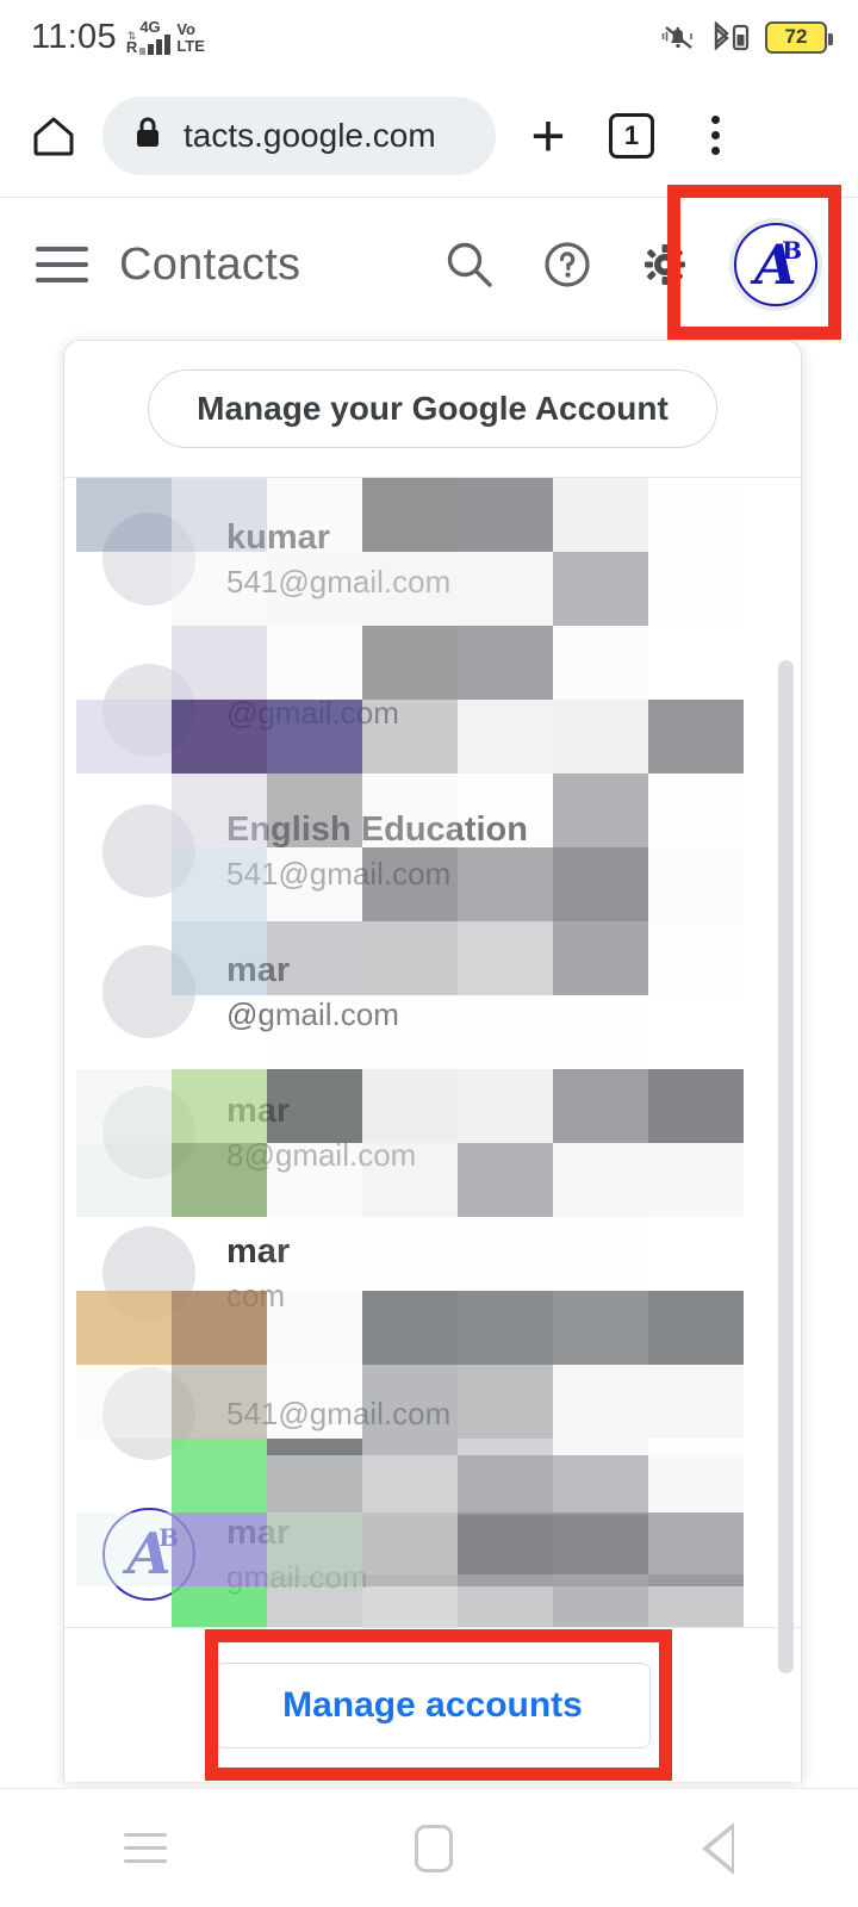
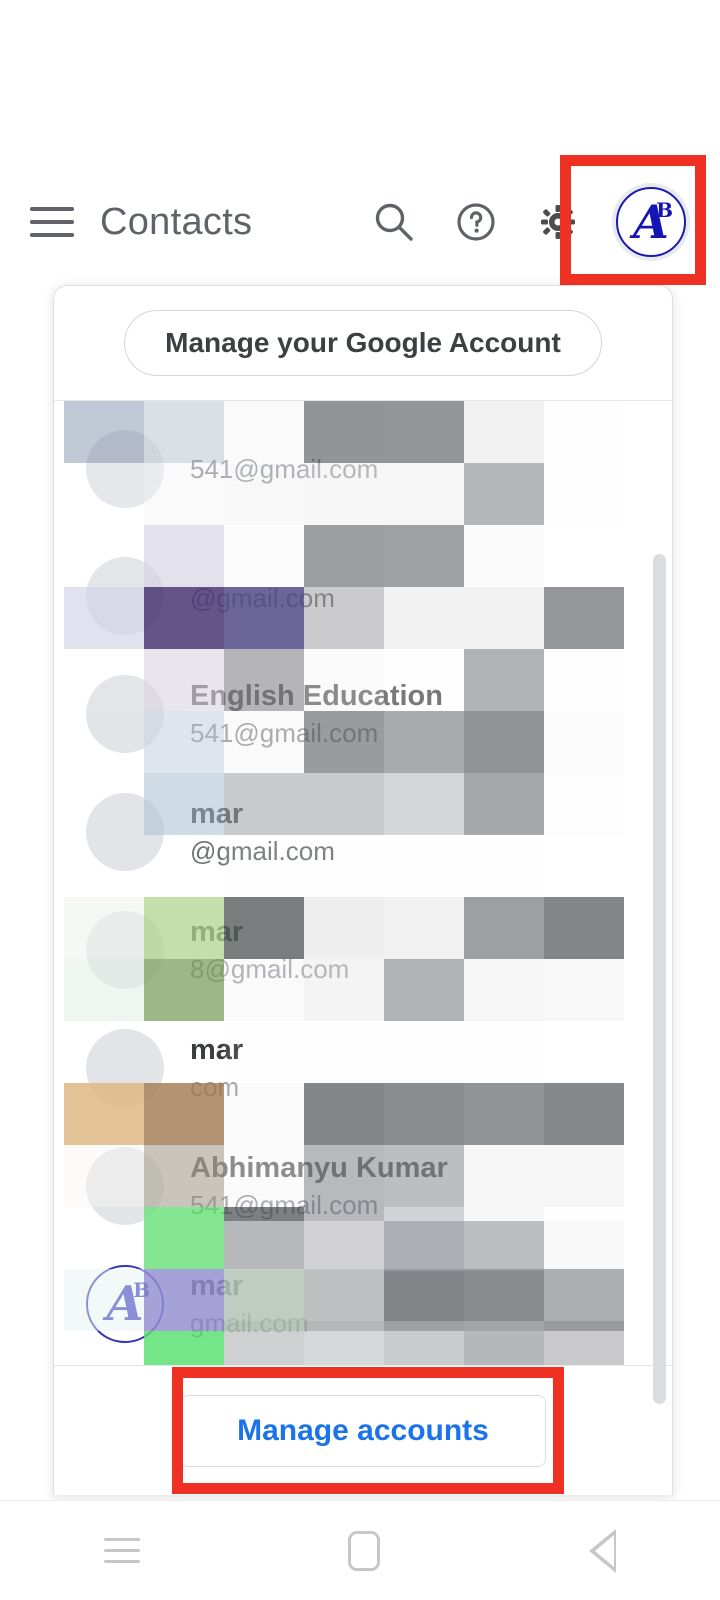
- 11:05
- ⇅
- R
- 4G
- Vo
- LTE
- 72
- tacts.google.com
- +
- 1
  Contacts
  A
  B
  Manage your Google Account
- kumar
  541@gmail.com
  @gmail.com
  English Education
  541@gmail.com
  mar
  @gmail.com
  mar
  8@gmail.com
  mar
  com
+ Abhimanyu Kumar
  541@gmail.com
  A
  B
  mar
  gmail.com
  Manage accounts
